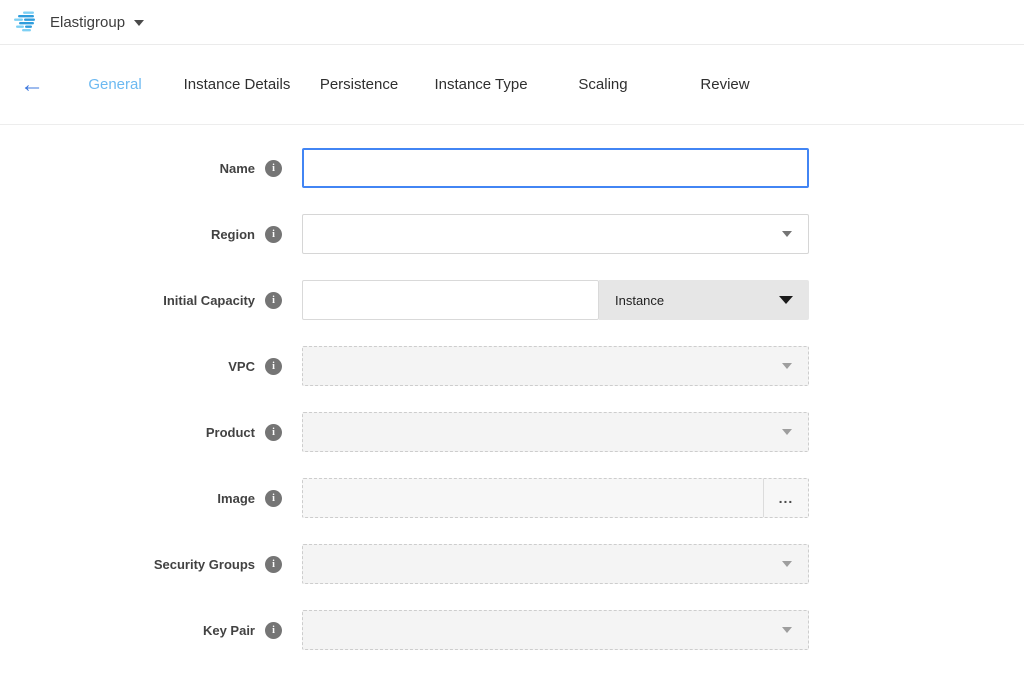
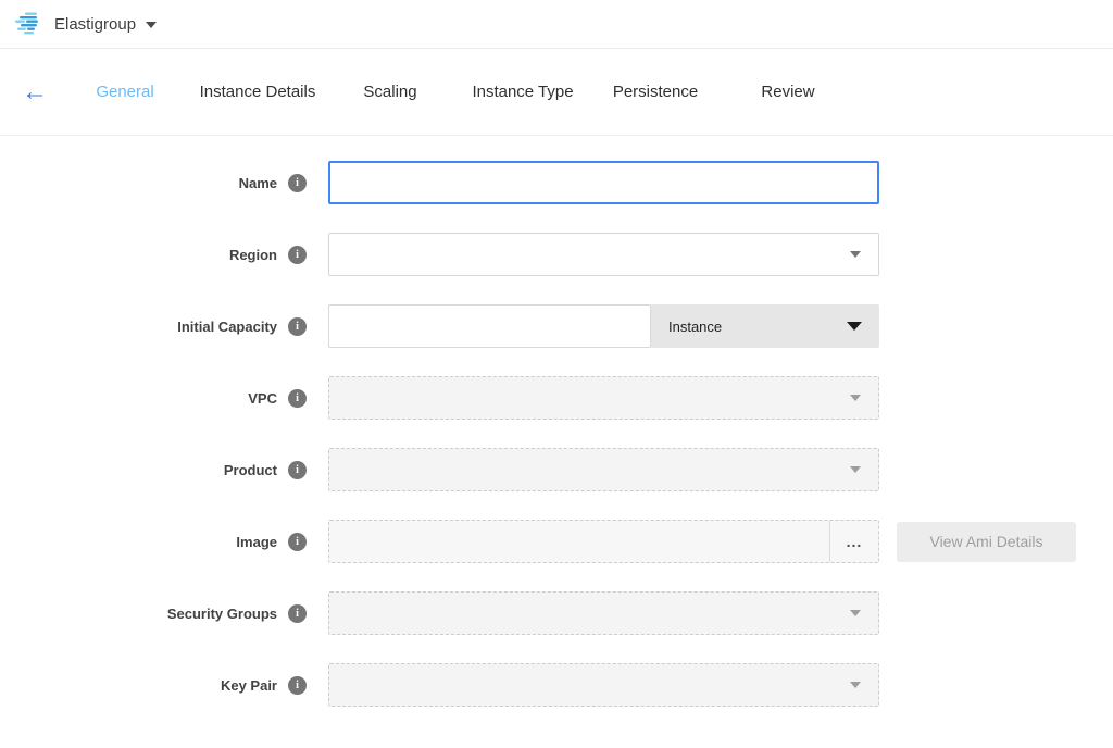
  Elastigroup
  ←
  General
  Instance Details
- Persistence
+ Scaling
  Instance Type
- Scaling
+ Persistence
  Review
  Name
  i
  Region
  i
  Initial Capacity
  i
  Instance
  VPC
  i
  Product
  i
  Image
  i
  ...
+ View Ami Details
  Security Groups
  i
  Key Pair
  i
